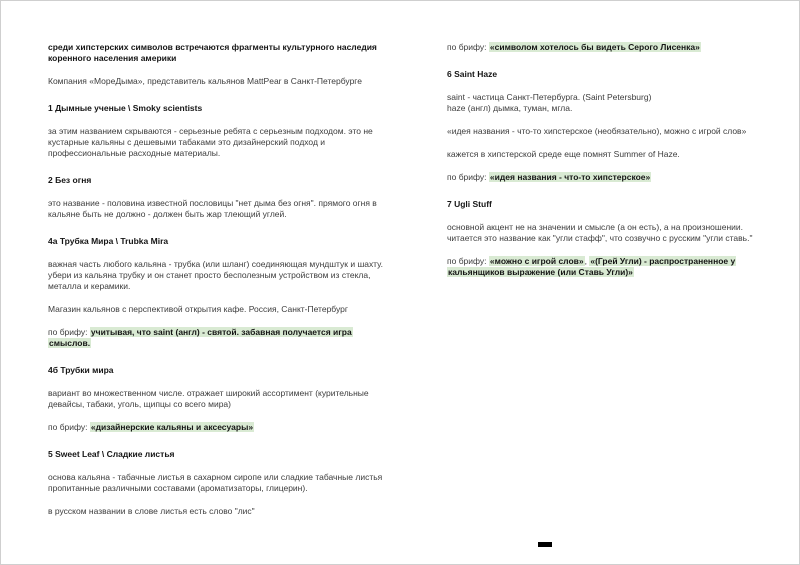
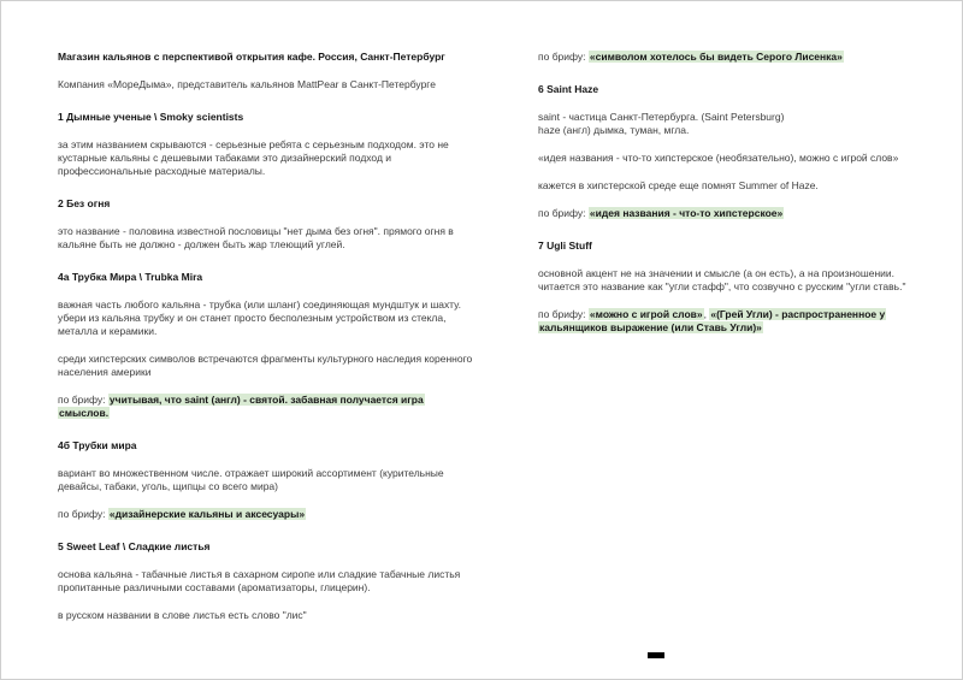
- среди хипстерских символов встречаются фрагменты культурного наследия коренного населения америки
+ Магазин кальянов с перспективой открытия кафе. Россия, Санкт-Петербург
  Компания «МореДыма», представитель кальянов MattPear в Санкт-Петербурге
  1 Дымные ученые \ Smoky scientists
  за этим названием скрываются - серьезные ребята с серьезным подходом. это не кустарные кальяны с дешевыми табаками это дизайнерский подход и профессиональные расходные материалы.
  2 Без огня
  это название - половина известной пословицы "нет дыма без огня". прямого огня в кальяне быть не должно - должен быть жар тлеющий углей.
  4а Трубка Мира \ Trubka Mira
  важная часть любого кальяна - трубка (или шланг) соединяющая мундштук и шахту. убери из кальяна трубку и он станет просто бесполезным устройством из стекла, металла и керамики.
- Магазин кальянов с перспективой открытия кафе. Россия, Санкт-Петербург
+ среди хипстерских символов встречаются фрагменты культурного наследия коренного населения америки
  по брифу: учитывая, что saint (англ) - святой. забавная получается игра смыслов.
  4б Трубки мира
  вариант во множественном числе. отражает широкий ассортимент (курительные девайсы, табаки, уголь, щипцы со всего мира)
  по брифу: «дизайнерские кальяны и аксесуары»
  5 Sweet Leaf \ Сладкие листья
  основа кальяна - табачные листья в сахарном сиропе или сладкие табачные листья пропитанные различными составами (ароматизаторы, глицерин).
  в русском названии в слове листья есть слово "лис"
  по брифу: «символом хотелось бы видеть Серого Лисенка»
  6 Saint Haze
  saint - частица Санкт-Петербурга. (Saint Petersburg)
  haze (англ) дымка, туман, мгла.
  «идея названия - что-то хипстерское (необязательно), можно с игрой слов»
  кажется в хипстерской среде еще помнят Summer of Haze.
  по брифу: «идея названия - что-то хипстерское»
  7 Ugli Stuff
  основной акцент не на значении и смысле (а он есть), а на произношении. читается это название как "угли стафф", что созвучно с русским "угли ставь."
  по брифу: «можно с игрой слов», «(Грей Угли) - распространенное у кальянщиков выражение (или Ставь Угли)»
